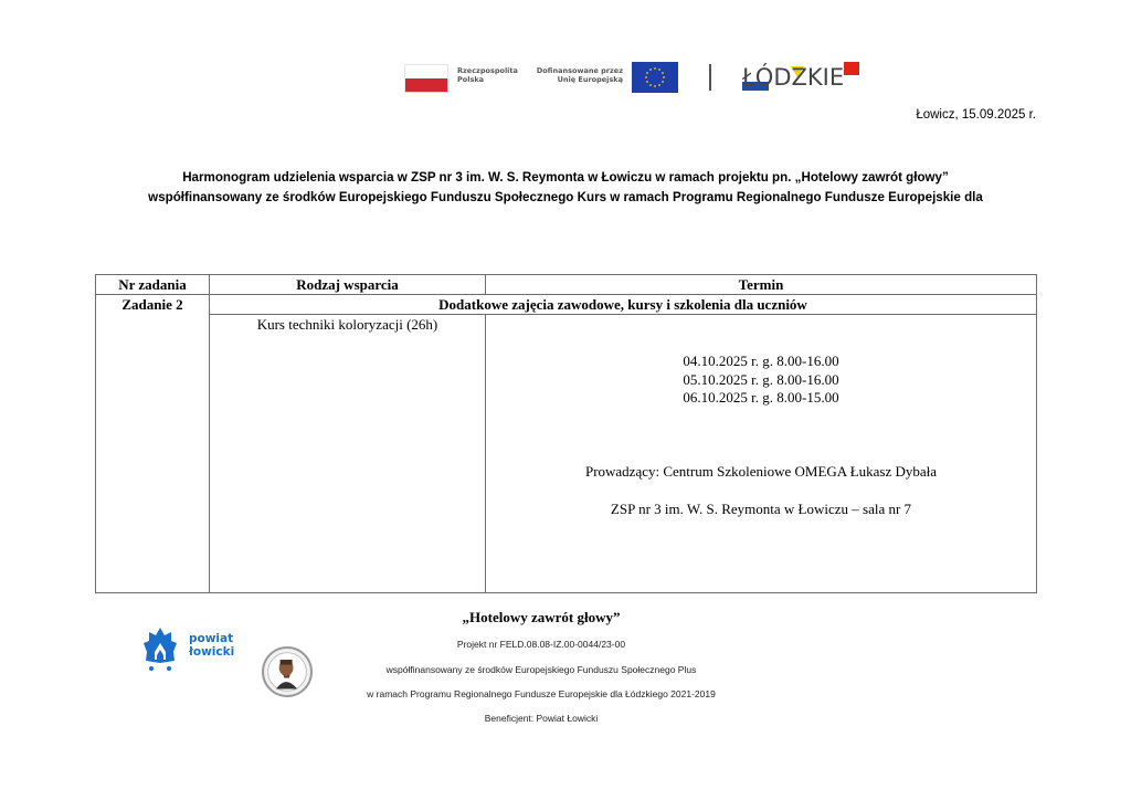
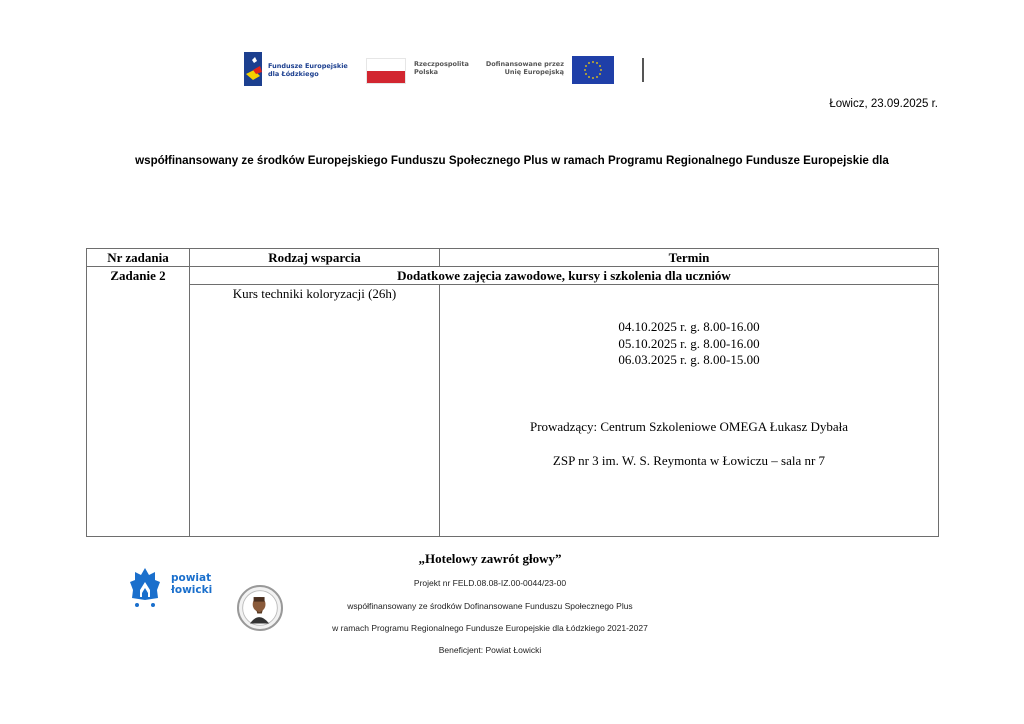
+ Fundusze Europejskie
+ dla Łódzkiego
  Rzeczpospolita
  Polska
  Dofinansowane przez
  Unię Europejską
- ŁÓDZKIE
- Łowicz, 15.09.2025 r.
+ Łowicz, 23.09.2025 r.
- Harmonogram udzielenia wsparcia w ZSP nr 3 im. W. S. Reymonta w Łowiczu w ramach projektu pn. „Hotelowy zawrót głowy”
- współfinansowany ze środków Europejskiego Funduszu Społecznego Kurs w ramach Programu Regionalnego Fundusze Europejskie dla
+ współfinansowany ze środków Europejskiego Funduszu Społecznego Plus w ramach Programu Regionalnego Fundusze Europejskie dla
  Nr zadania	Rodzaj wsparcia	Termin
  Zadanie 2	Dodatkowe zajęcia zawodowe, kursy i szkolenia dla uczniów
- Kurs techniki koloryzacji (26h)	04.10.2025 r. g. 8.00-16.00 05.10.2025 r. g. 8.00-16.00 06.10.2025 r. g. 8.00-15.00 Prowadzący: Centrum Szkoleniowe OMEGA Łukasz Dybała ZSP nr 3 im. W. S. Reymonta w Łowiczu – sala nr 7
+ Kurs techniki koloryzacji (26h)	04.10.2025 r. g. 8.00-16.00 05.10.2025 r. g. 8.00-16.00 06.03.2025 r. g. 8.00-15.00 Prowadzący: Centrum Szkoleniowe OMEGA Łukasz Dybała ZSP nr 3 im. W. S. Reymonta w Łowiczu – sala nr 7
  powiat
  łowicki
  „Hotelowy zawrót głowy”
  Projekt nr FELD.08.08-IZ.00-0044/23-00
- współfinansowany ze środków Europejskiego Funduszu Społecznego Plus
+ współfinansowany ze środków Dofinansowane Funduszu Społecznego Plus
- w ramach Programu Regionalnego Fundusze Europejskie dla Łódzkiego 2021-2019
+ w ramach Programu Regionalnego Fundusze Europejskie dla Łódzkiego 2021-2027
  Beneficjent: Powiat Łowicki
